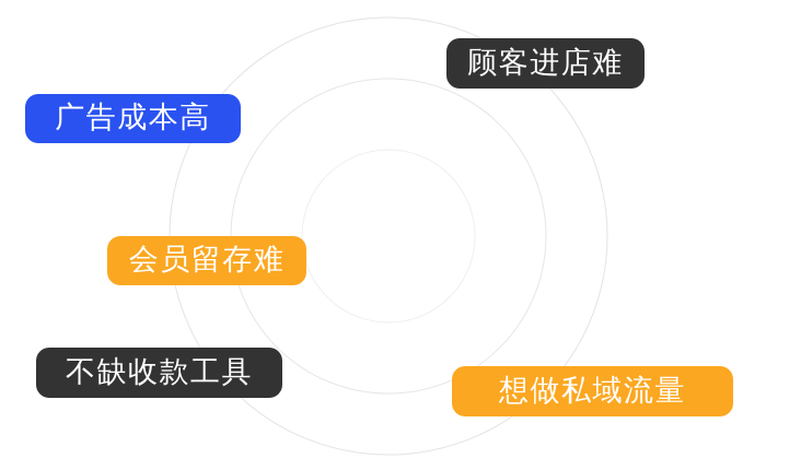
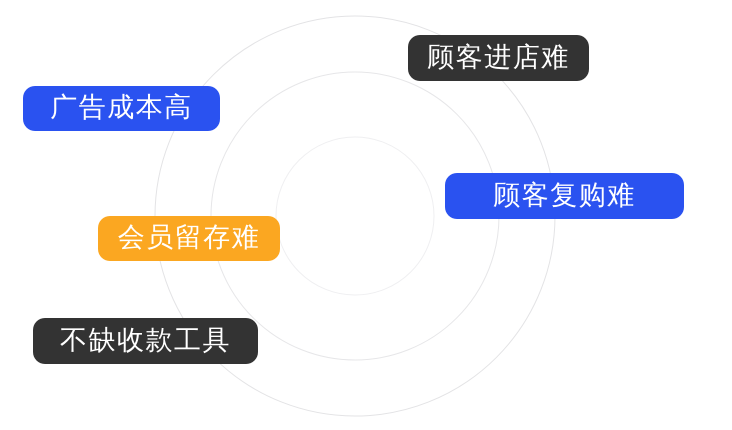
  广告成本高
  顾客进店难
+ 顾客复购难
  会员留存难
  不缺收款工具
- 想做私域流量
